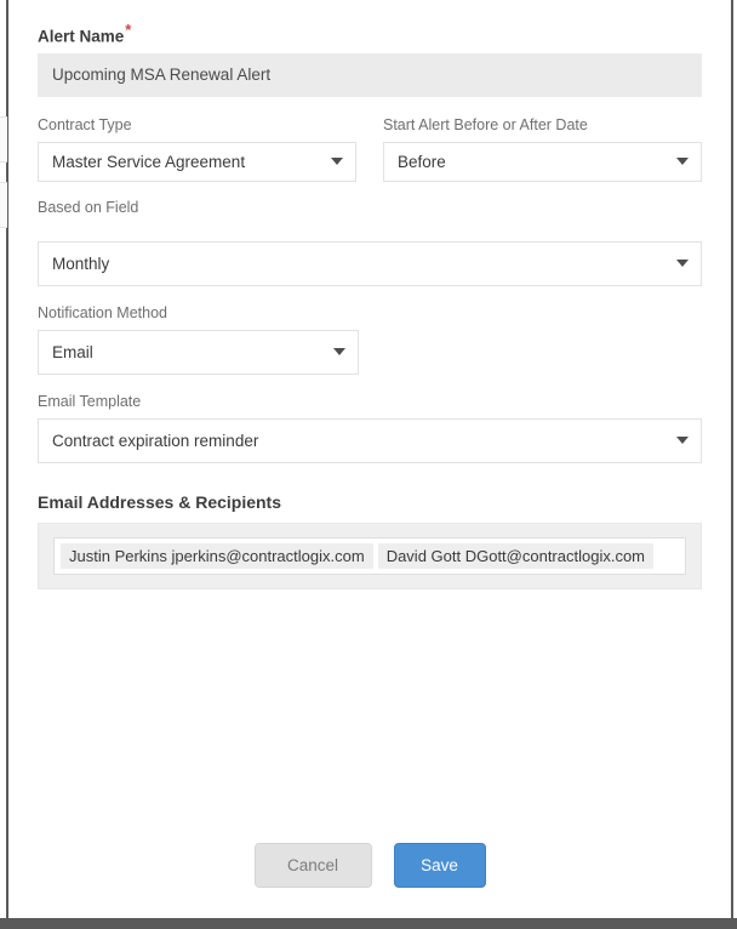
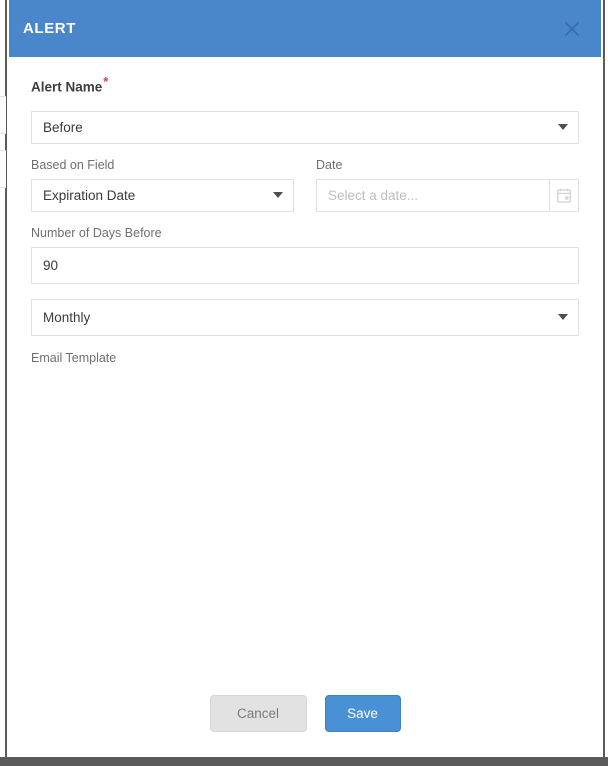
+ ALERT
  Alert Name*
- Upcoming MSA Renewal Alert
- Contract Type
- Master Service Agreement
- Start Alert Before or After Date
  Before
  Based on Field
+ Expiration Date
+ Date
+ Select a date...
+ Number of Days Before
+ 90
  Monthly
- Notification Method
- Email
  Email Template
- Contract expiration reminder
- Email Addresses & Recipients
- Justin Perkins jperkins@contractlogix.com
- David Gott DGott@contractlogix.com
  Cancel
  Save
